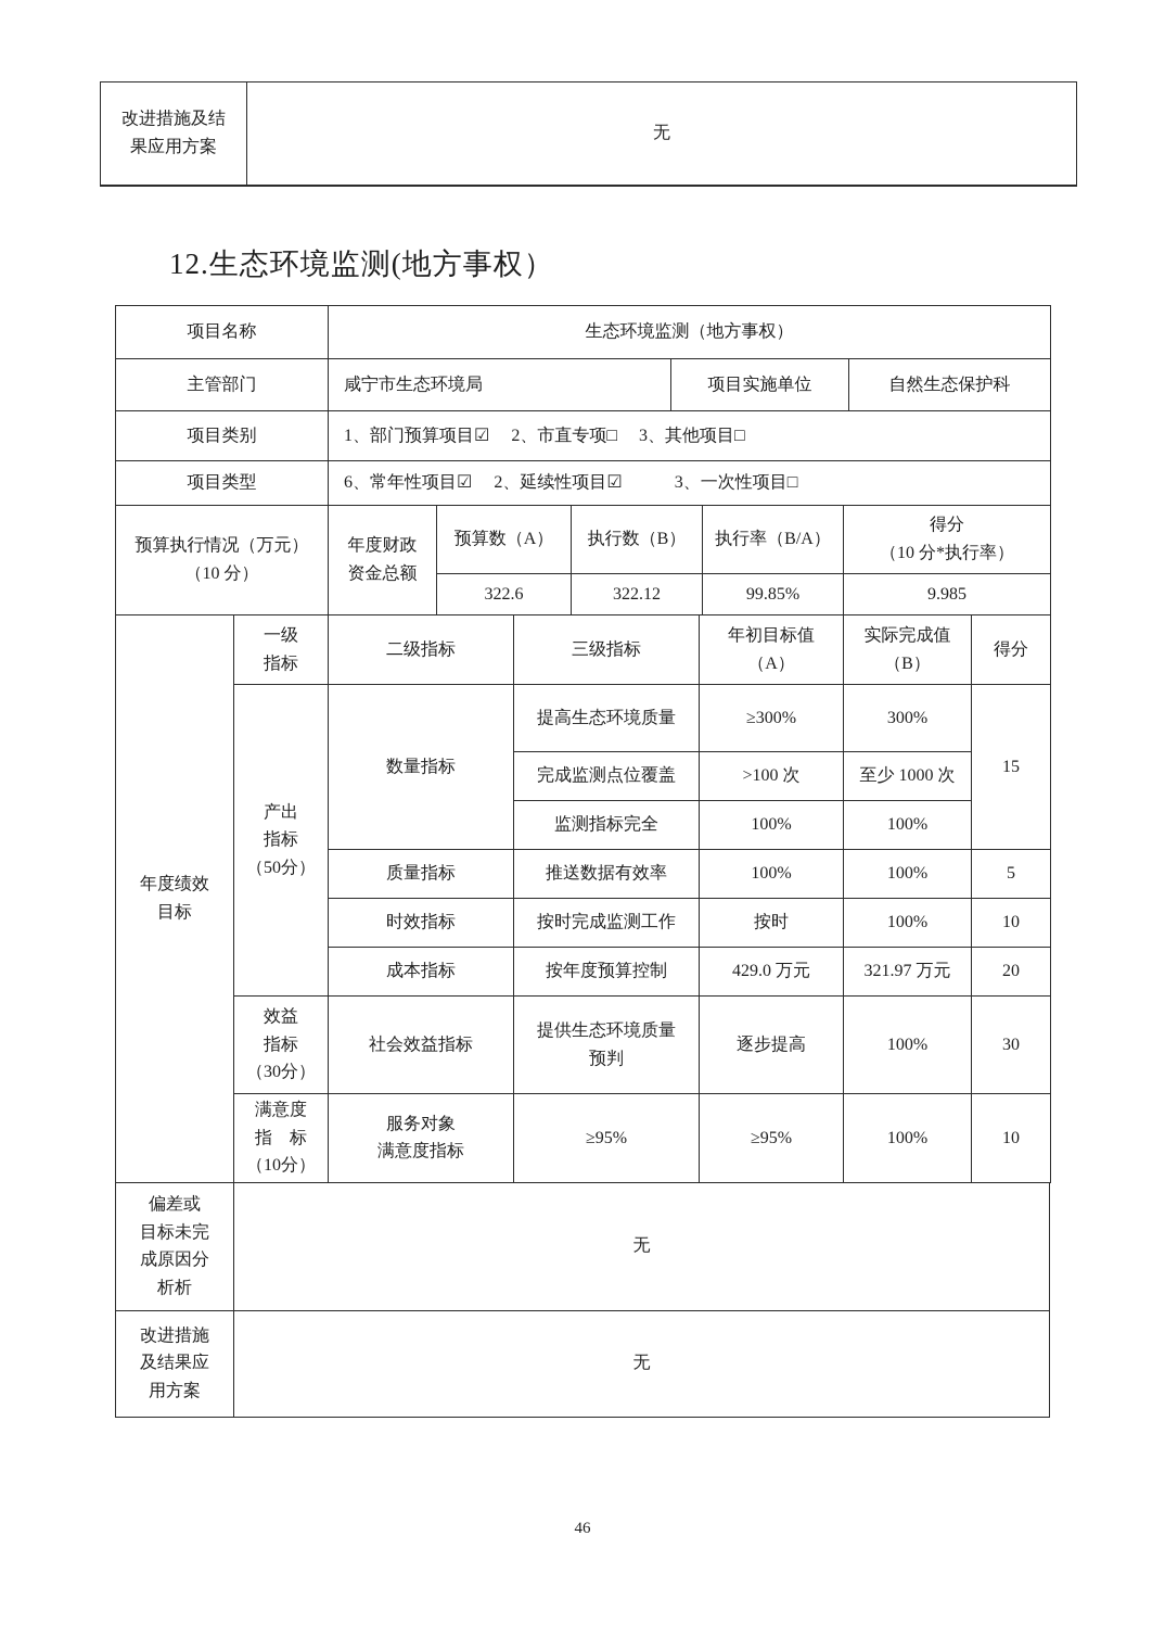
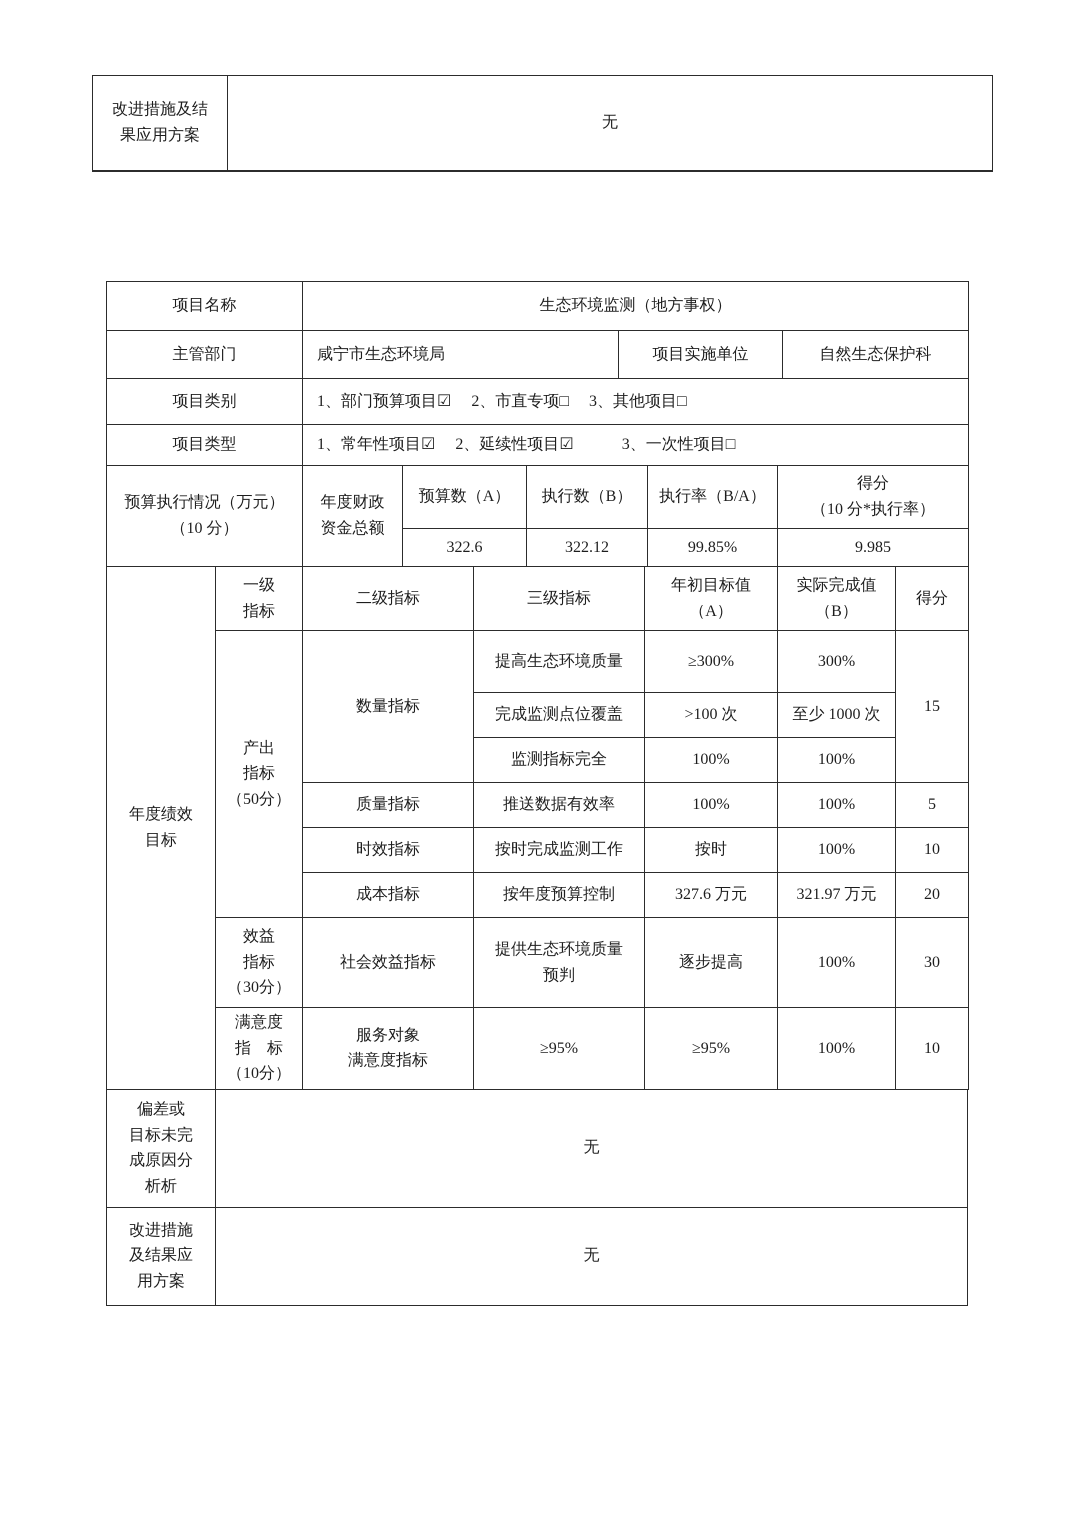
  改进措施及结 果应用方案	无
- 12.生态环境监测(地方事权）
  项目名称	生态环境监测（地方事权）
  主管部门	咸宁市生态环境局	项目实施单位	自然生态保护科
  项目类别	1、部门预算项目☑ 2、市直专项□ 3、其他项目□
- 项目类型	6、常年性项目☑ 2、延续性项目☑ 3、一次性项目□
+ 项目类型	1、常年性项目☑ 2、延续性项目☑ 3、一次性项目□
  预算执行情况（万元） （10 分）	年度财政 资金总额	预算数（A）	执行数（B）	执行率（B/A）	得分 （10 分*执行率）
  322.6	322.12	99.85%	9.985
  年度绩效 目标	一级 指标	二级指标	三级指标	年初目标值 （A）	实际完成值 （B）	得分
  产出 指标 （50分）	数量指标	提高生态环境质量	≥300%	300%	15
  完成监测点位覆盖	>100 次	至少 1000 次
  监测指标完全	100%	100%
  质量指标	推送数据有效率	100%	100%	5
  时效指标	按时完成监测工作	按时	100%	10
- 成本指标	按年度预算控制	429.0 万元	321.97 万元	20
+ 成本指标	按年度预算控制	327.6 万元	321.97 万元	20
  效益 指标 （30分）	社会效益指标	提供生态环境质量 预判	逐步提高	100%	30
  满意度 指 标 （10分）	服务对象 满意度指标	≥95%	≥95%	100%	10
  偏差或 目标未完 成原因分 析析	无
  改进措施 及结果应 用方案	无
- 46
